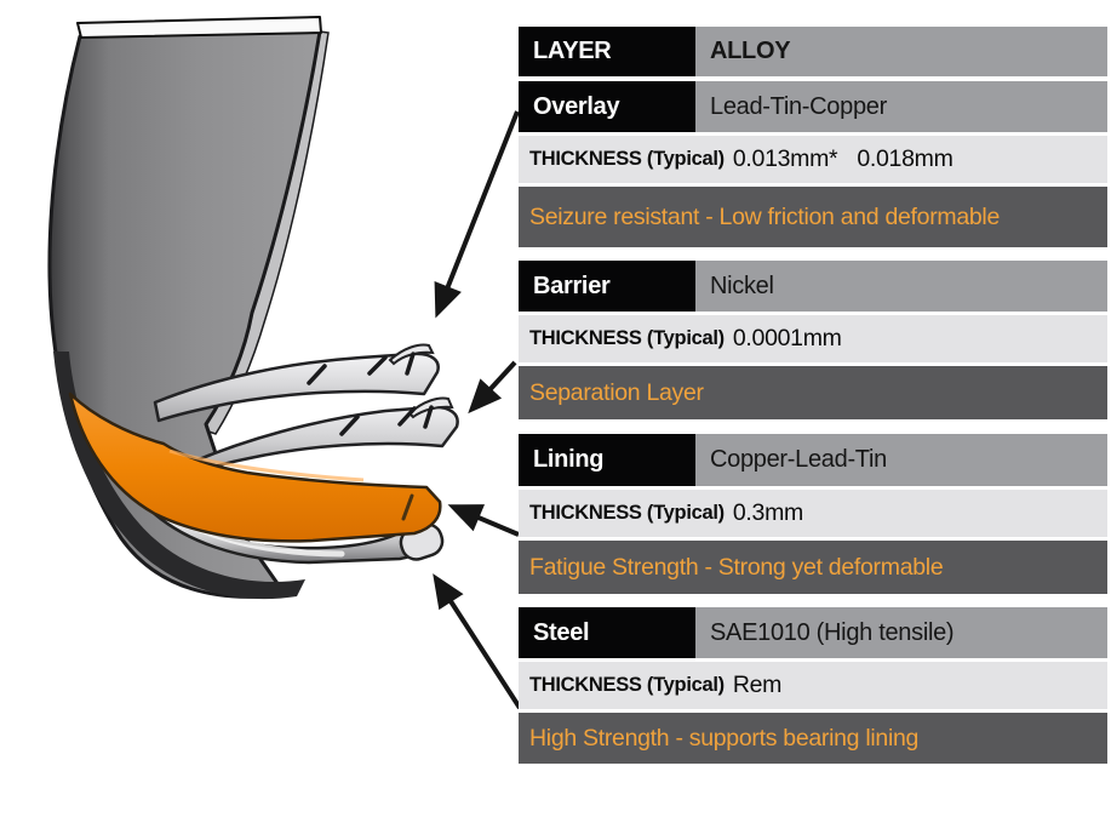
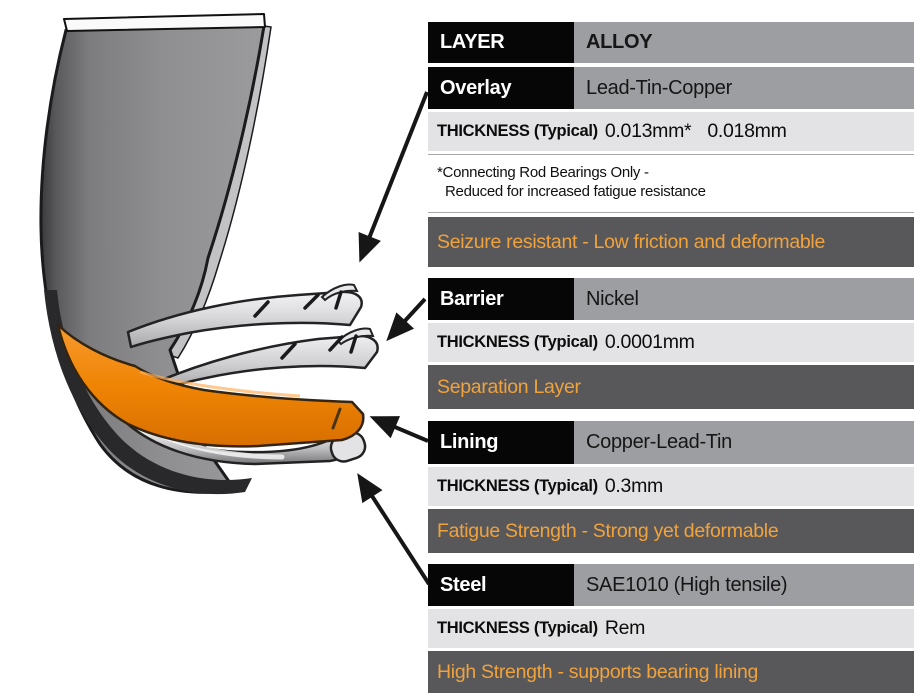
  LAYER
  ALLOY
  Overlay
  Lead-Tin-Copper
  THICKNESS (Typical)
  0.013mm*
  0.018mm
+ *Connecting Rod Bearings Only -
+ Reduced for increased fatigue resistance
  Seizure resistant - Low friction and deformable
  Barrier
  Nickel
  THICKNESS (Typical)
  0.0001mm
  Separation Layer
  Lining
  Copper-Lead-Tin
  THICKNESS (Typical)
  0.3mm
  Fatigue Strength - Strong yet deformable
  Steel
  SAE1010 (High tensile)
  THICKNESS (Typical)
  Rem
  High Strength - supports bearing lining
